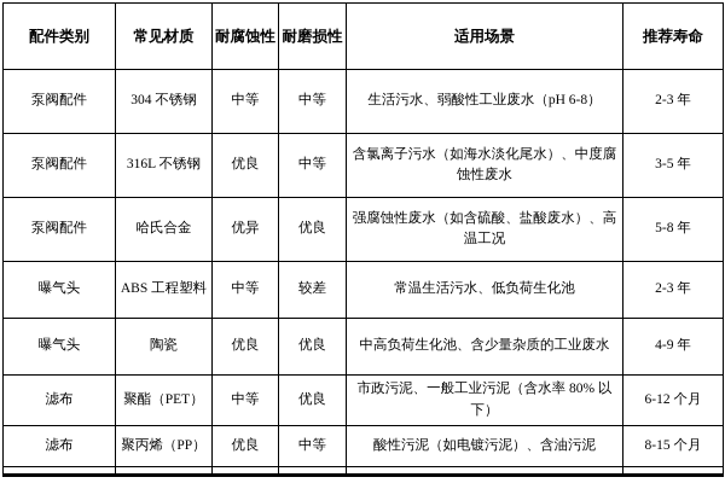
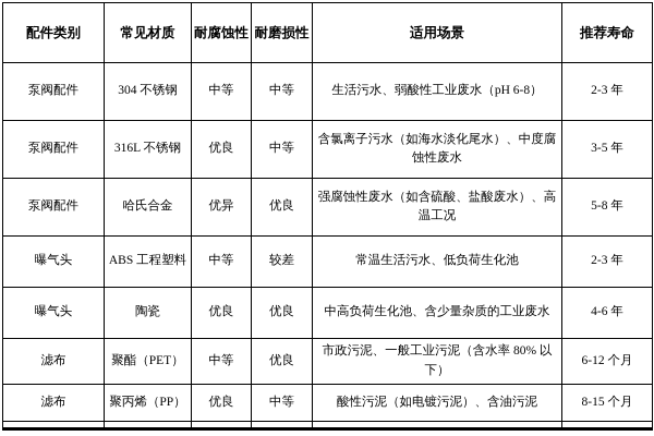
  配件类别	常见材质	耐腐蚀性	耐磨损性	适用场景	推荐寿命
  泵阀配件	304 不锈钢	中等	中等	生活污水、弱酸性工业废水（pH 6-8）	2-3 年
  泵阀配件	316L 不锈钢	优良	中等	含氯离子污水（如海水淡化尾水）、中度腐蚀性废水	3-5 年
  泵阀配件	哈氏合金	优异	优良	强腐蚀性废水（如含硫酸、盐酸废水）、高温工况	5-8 年
  曝气头	ABS 工程塑料	中等	较差	常温生活污水、低负荷生化池	2-3 年
- 曝气头	陶瓷	优良	优良	中高负荷生化池、含少量杂质的工业废水	4-9 年
+ 曝气头	陶瓷	优良	优良	中高负荷生化池、含少量杂质的工业废水	4-6 年
  滤布	聚酯（PET）	中等	优良	市政污泥、一般工业污泥（含水率 80% 以下）	6-12 个月
  滤布	聚丙烯（PP）	优良	中等	酸性污泥（如电镀污泥）、含油污泥	8-15 个月
